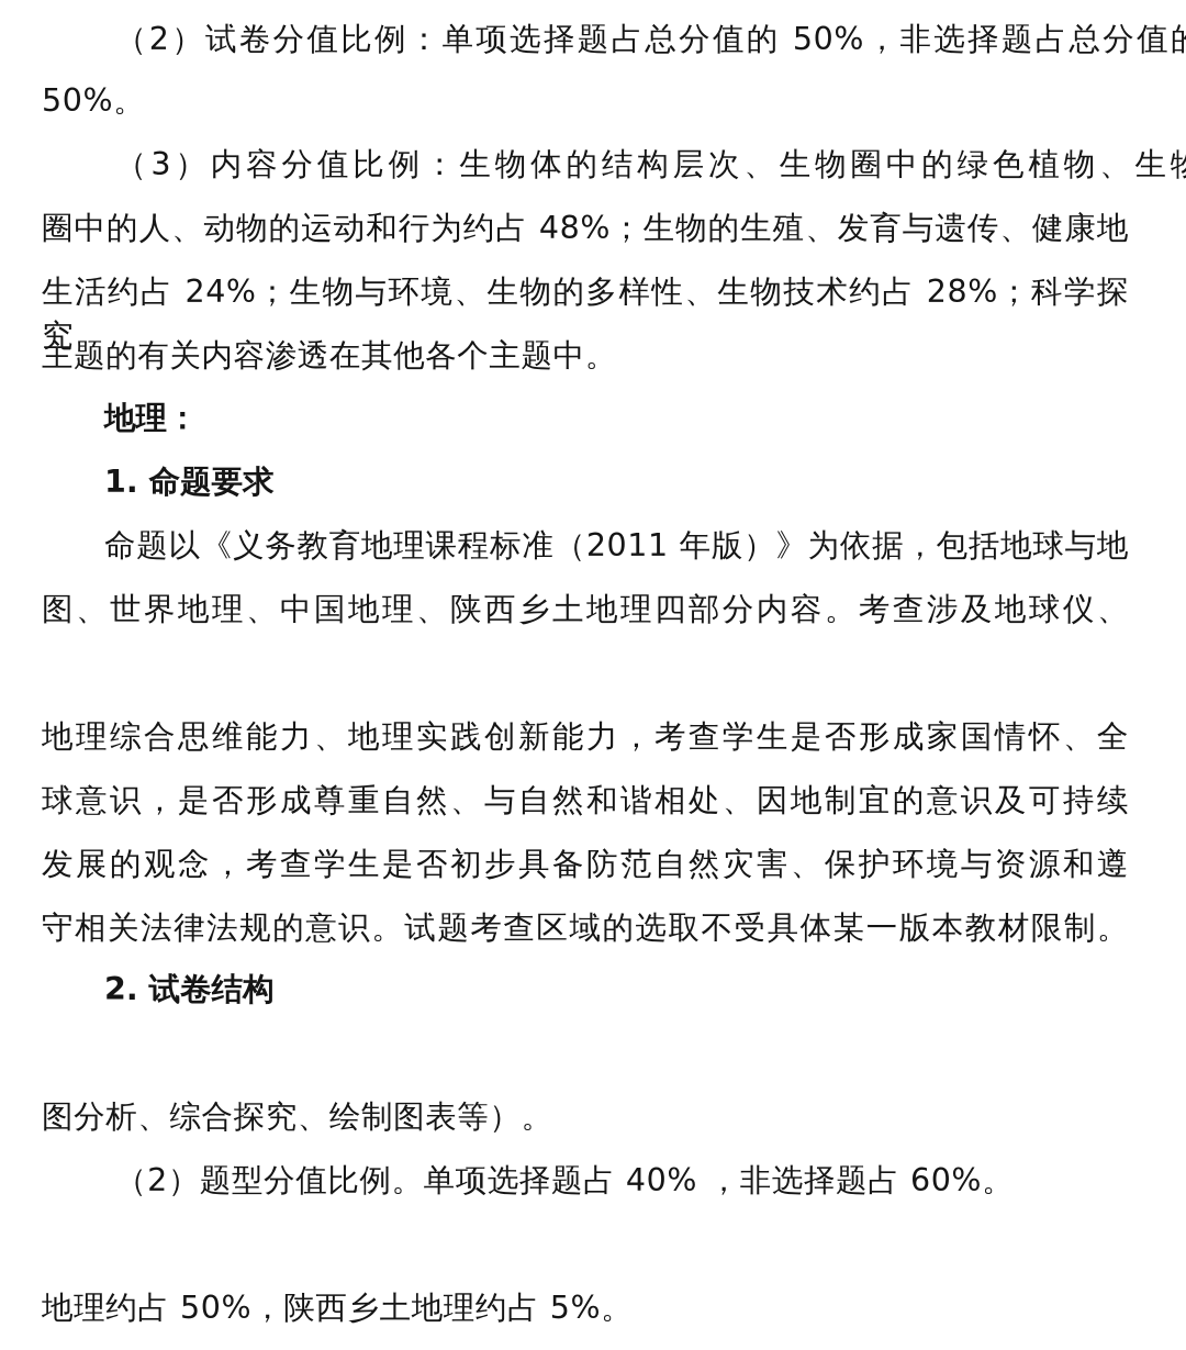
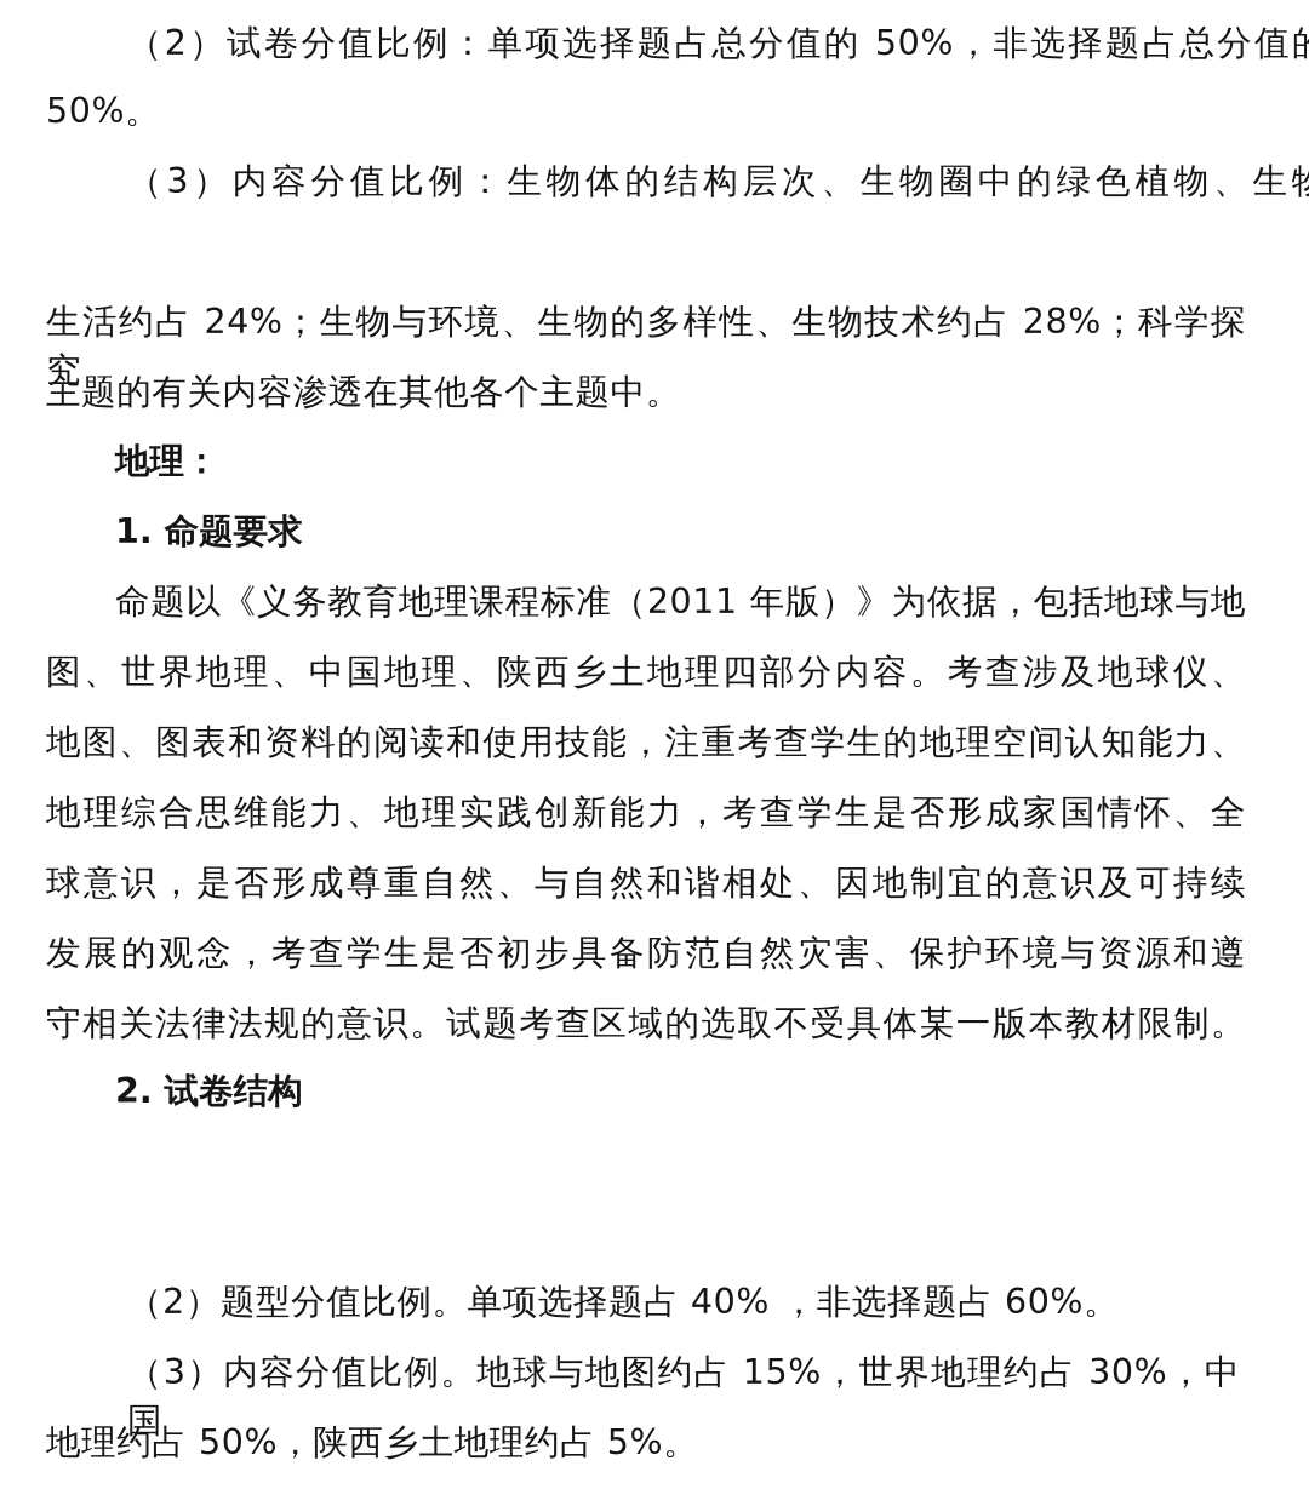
  （2）试卷分值比例：单项选择题占总分值的 50%，非选择题占总分值
  50%。
  （3）内容分值比例：生物体的结构层次、生物圈中的绿色植物、生
- 圈中的人、动物的运动和行为约占 48%；生物的生殖、发育与遗传、健康地
  生活约占 24%；生物与环境、生物的多样性、生物技术约占 28%；科学探究
  主题的有关内容渗透在其他各个主题中。
  地理：
  1. 命题要求
  命题以《义务教育地理课程标准（2011 年版）》为依据，包括地球与地
  图、世界地理、中国地理、陕西乡土地理四部分内容。考查涉及地球仪、
+ 地图、图表和资料的阅读和使用技能，注重考查学生的地理空间认知能力、
  地理综合思维能力、地理实践创新能力，考查学生是否形成家国情怀、全
  球意识，是否形成尊重自然、与自然和谐相处、因地制宜的意识及可持续
  发展的观念，考查学生是否初步具备防范自然灾害、保护环境与资源和遵
  守相关法律法规的意识。试题考查区域的选取不受具体某一版本教材限制。
  2. 试卷结构
- 图分析、综合探究、绘制图表等）。
  （2）题型分值比例。单项选择题占 40% ，非选择题占 60%。
+ （3）内容分值比例。地球与地图约占 15%，世界地理约占 30%，中国
  地理约占 50%，陕西乡土地理约占 5%。
